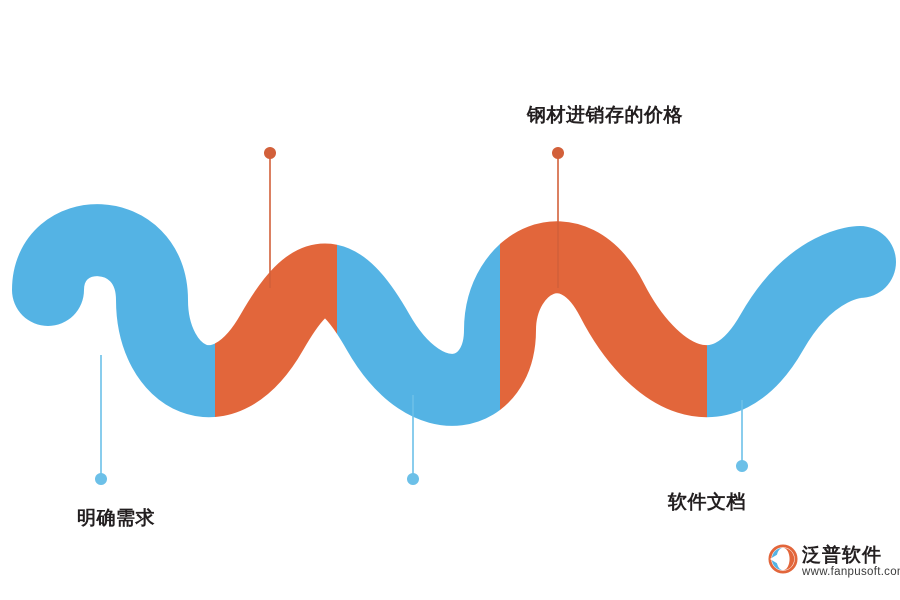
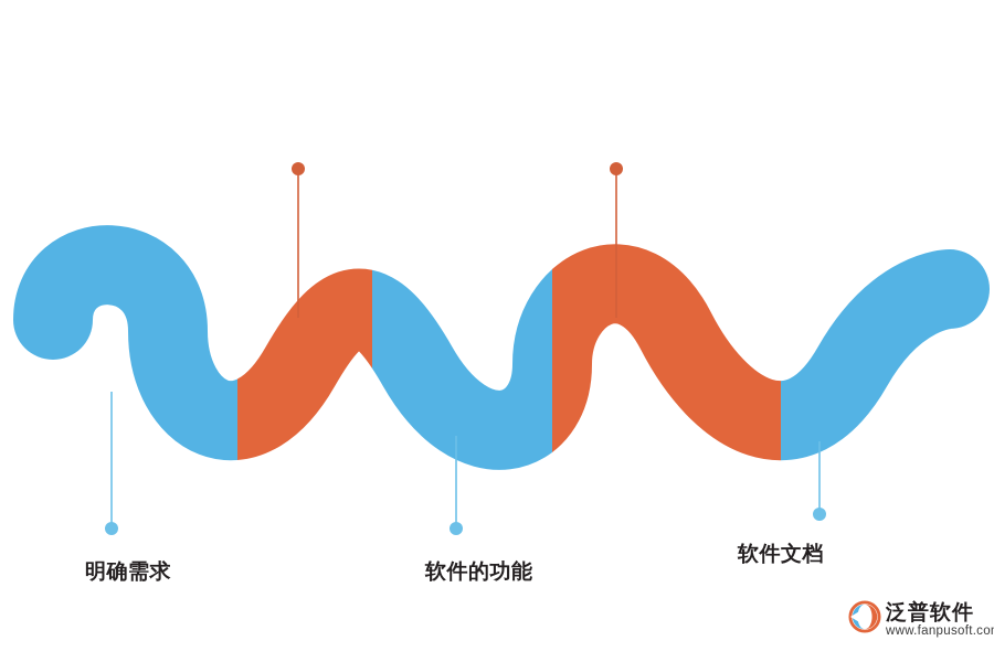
- 钢材进销存的价格
  明确需求
+ 软件的功能
  软件文档
  泛普软件
  www.fanpusoft.co
